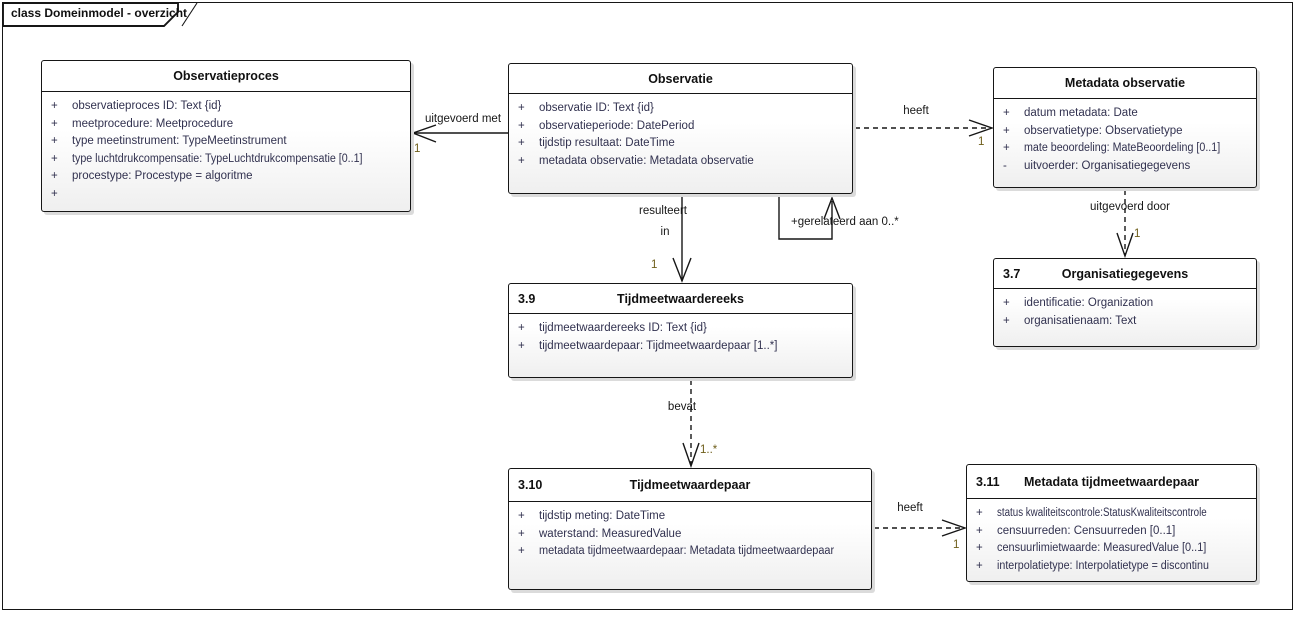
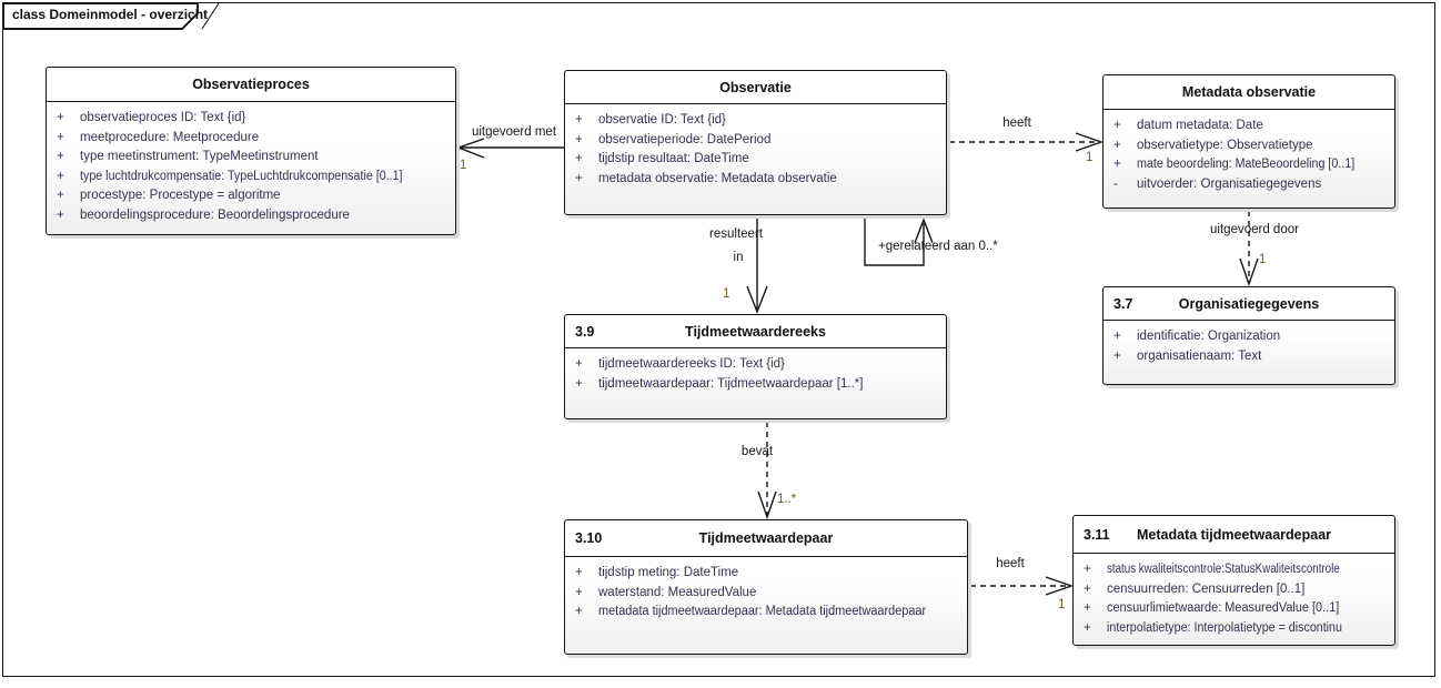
  class Domeinmodel - overzicht
  Observatieproces
  +
  observatieproces ID: Text {id}
  +
  meetprocedure: Meetprocedure
  +
  type meetinstrument: TypeMeetinstrument
  +
  type luchtdrukcompensatie: TypeLuchtdrukcompensatie [0..1]
  +
  procestype: Procestype = algoritme
  +
+ beoordelingsprocedure: Beoordelingsprocedure
  Observatie
  +
  observatie ID: Text {id}
  +
  observatieperiode: DatePeriod
  +
  tijdstip resultaat: DateTime
  +
  metadata observatie: Metadata observatie
  Metadata observatie
  +
  datum metadata: Date
  +
  observatietype: Observatietype
  +
  mate beoordeling: MateBeoordeling [0..1]
  -
  uitvoerder: Organisatiegegevens
  3.7
  Organisatiegegevens
  +
  identificatie: Organization
  +
  organisatienaam: Text
  3.9
  Tijdmeetwaardereeks
  +
  tijdmeetwaardereeks ID: Text {id}
  +
  tijdmeetwaardepaar: Tijdmeetwaardepaar [1..*]
  3.10
  Tijdmeetwaardepaar
  +
  tijdstip meting: DateTime
  +
  waterstand: MeasuredValue
  +
  metadata tijdmeetwaardepaar: Metadata tijdmeetwaardepaar
  3.11
  Metadata tijdmeetwaardepaar
  +
  status kwaliteitscontrole:StatusKwaliteitscontrole
  +
  censuurreden: Censuurreden [0..1]
  +
  censuurlimietwaarde: MeasuredValue [0..1]
  +
  interpolatietype: Interpolatietype = discontinu
  uitgevoerd met
  1
  heeft
  1
  resulteert
  in
  1
  +gerelateerd aan 0..*
  uitgevoerd door
  1
  bevat
  1..*
  heeft
  1
